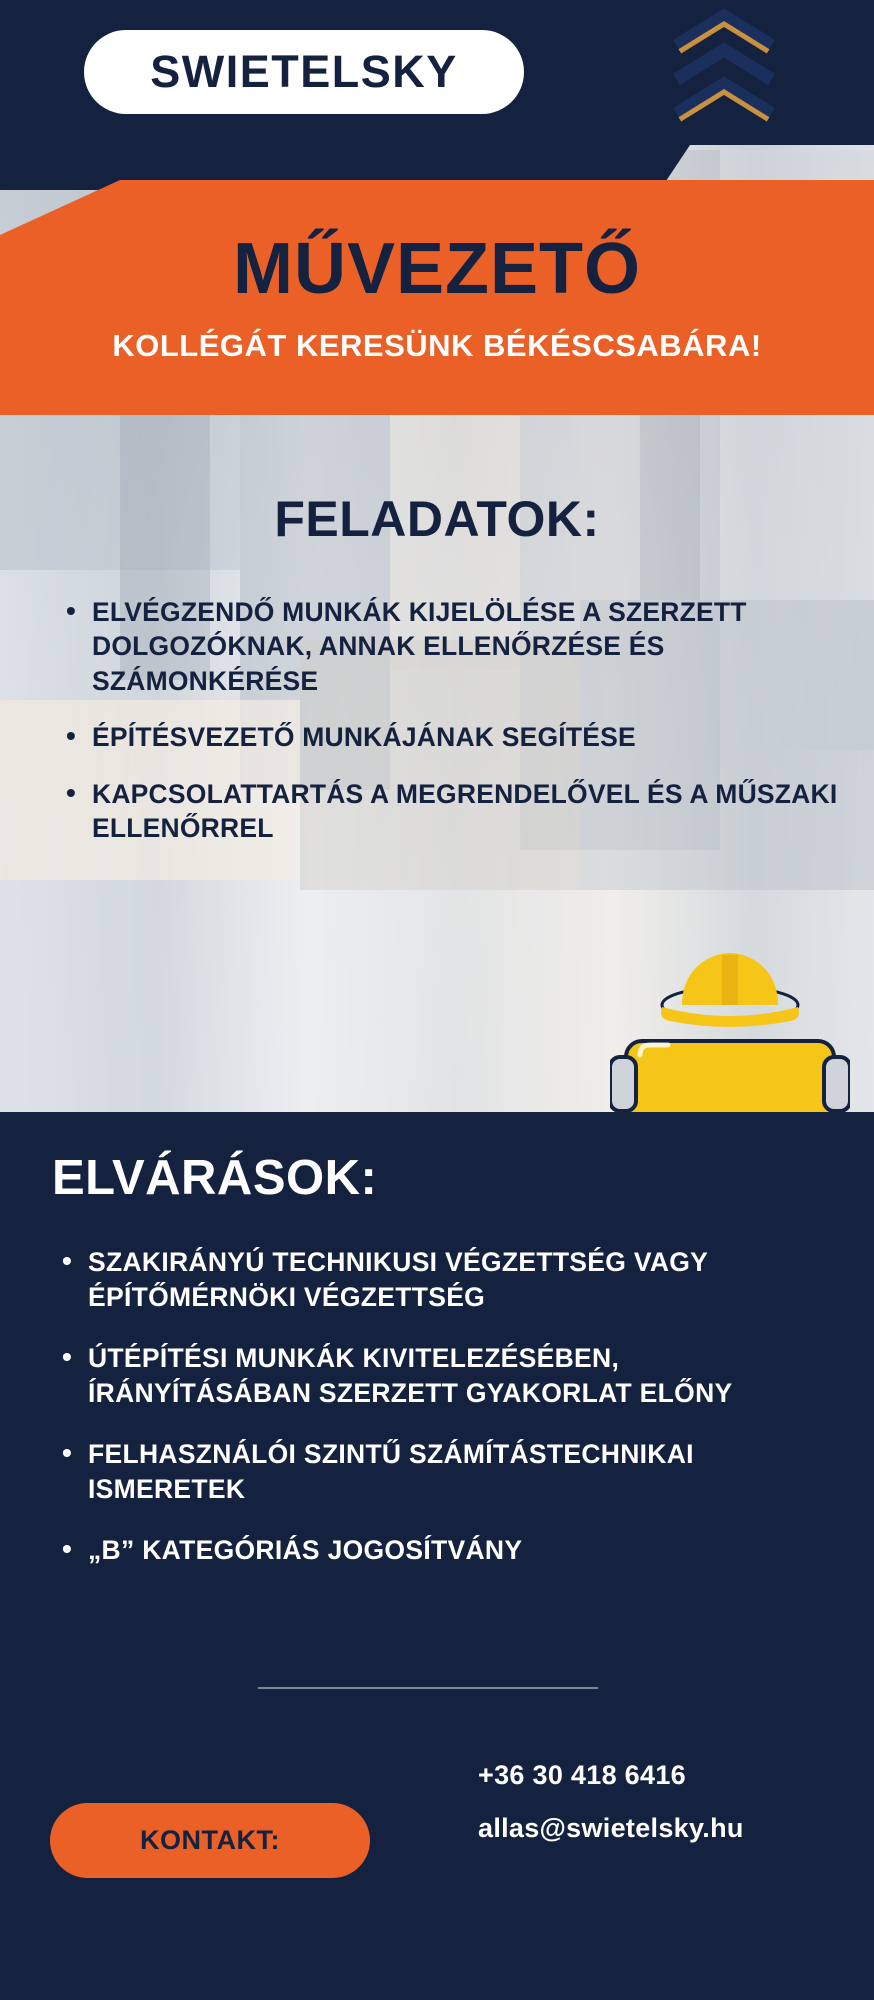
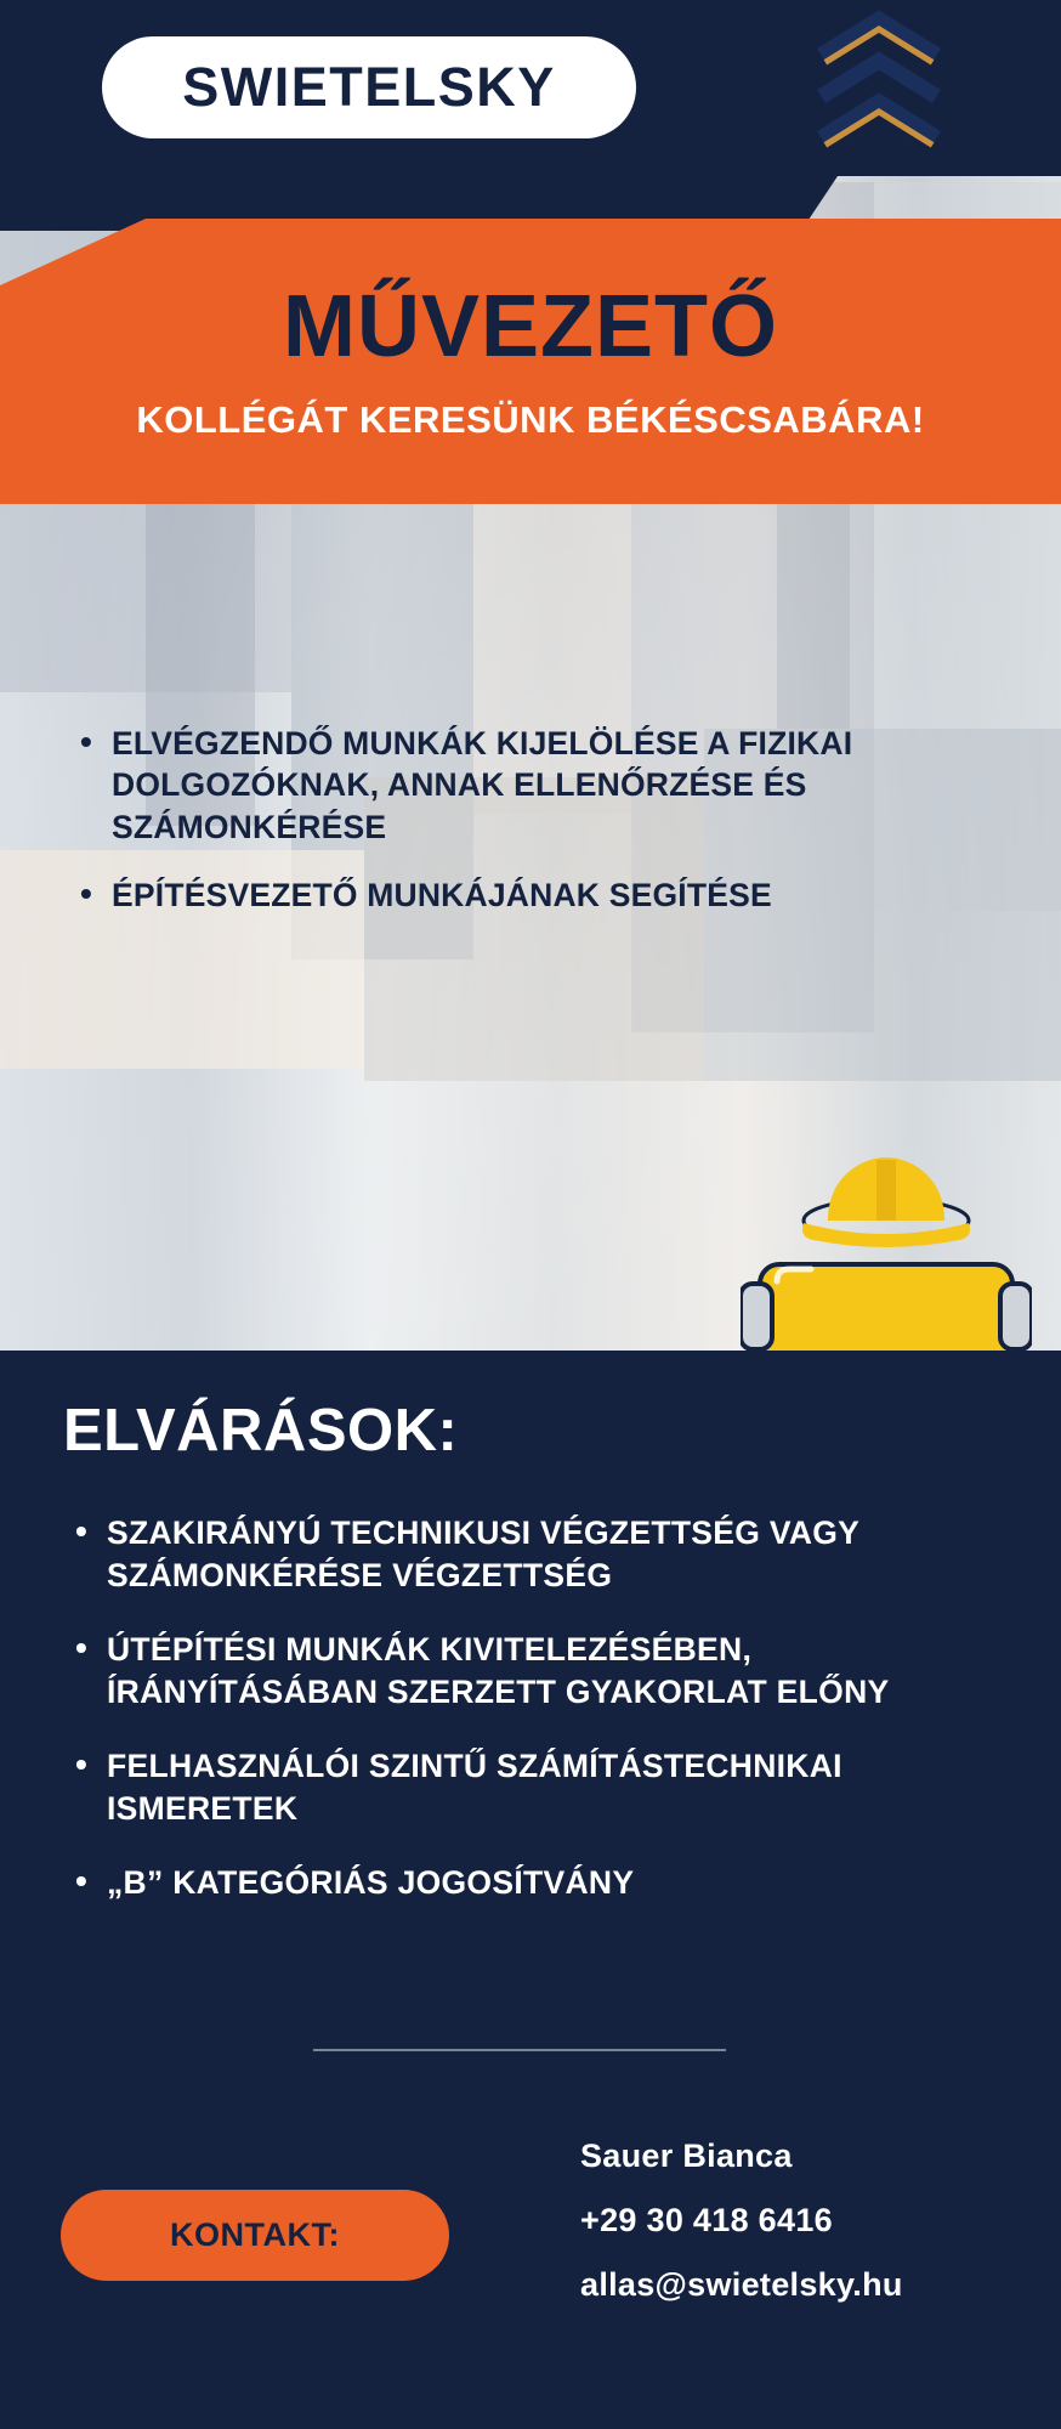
  SWIETELSKY
  MŰVEZETŐ
  KOLLÉGÁT KERESÜNK BÉKÉSCSABÁRA!
- FELADATOK:
- ELVÉGZENDŐ MUNKÁK KIJELÖLÉSE A SZERZETT DOLGOZÓKNAK, ANNAK ELLENŐRZÉSE ÉS SZÁMONKÉRÉSE
+ ELVÉGZENDŐ MUNKÁK KIJELÖLÉSE A FIZIKAI DOLGOZÓKNAK, ANNAK ELLENŐRZÉSE ÉS SZÁMONKÉRÉSE
  ÉPÍTÉSVEZETŐ MUNKÁJÁNAK SEGÍTÉSE
- KAPCSOLATTARTÁS A MEGRENDELŐVEL ÉS A MŰSZAKI ELLENŐRREL
  ELVÁRÁSOK:
- SZAKIRÁNYÚ TECHNIKUSI VÉGZETTSÉG VAGY ÉPÍTŐMÉRNÖKI VÉGZETTSÉG
+ SZAKIRÁNYÚ TECHNIKUSI VÉGZETTSÉG VAGY SZÁMONKÉRÉSE VÉGZETTSÉG
  ÚTÉPÍTÉSI MUNKÁK KIVITELEZÉSÉBEN, ÍRÁNYÍTÁSÁBAN SZERZETT GYAKORLAT ELŐNY
  FELHASZNÁLÓI SZINTŰ SZÁMÍTÁSTECHNIKAI ISMERETEK
  „B” KATEGÓRIÁS JOGOSÍTVÁNY
  KONTAKT:
+ Sauer Bianca
- +36 30 418 6416
+ +29 30 418 6416
  allas@swietelsky.hu
